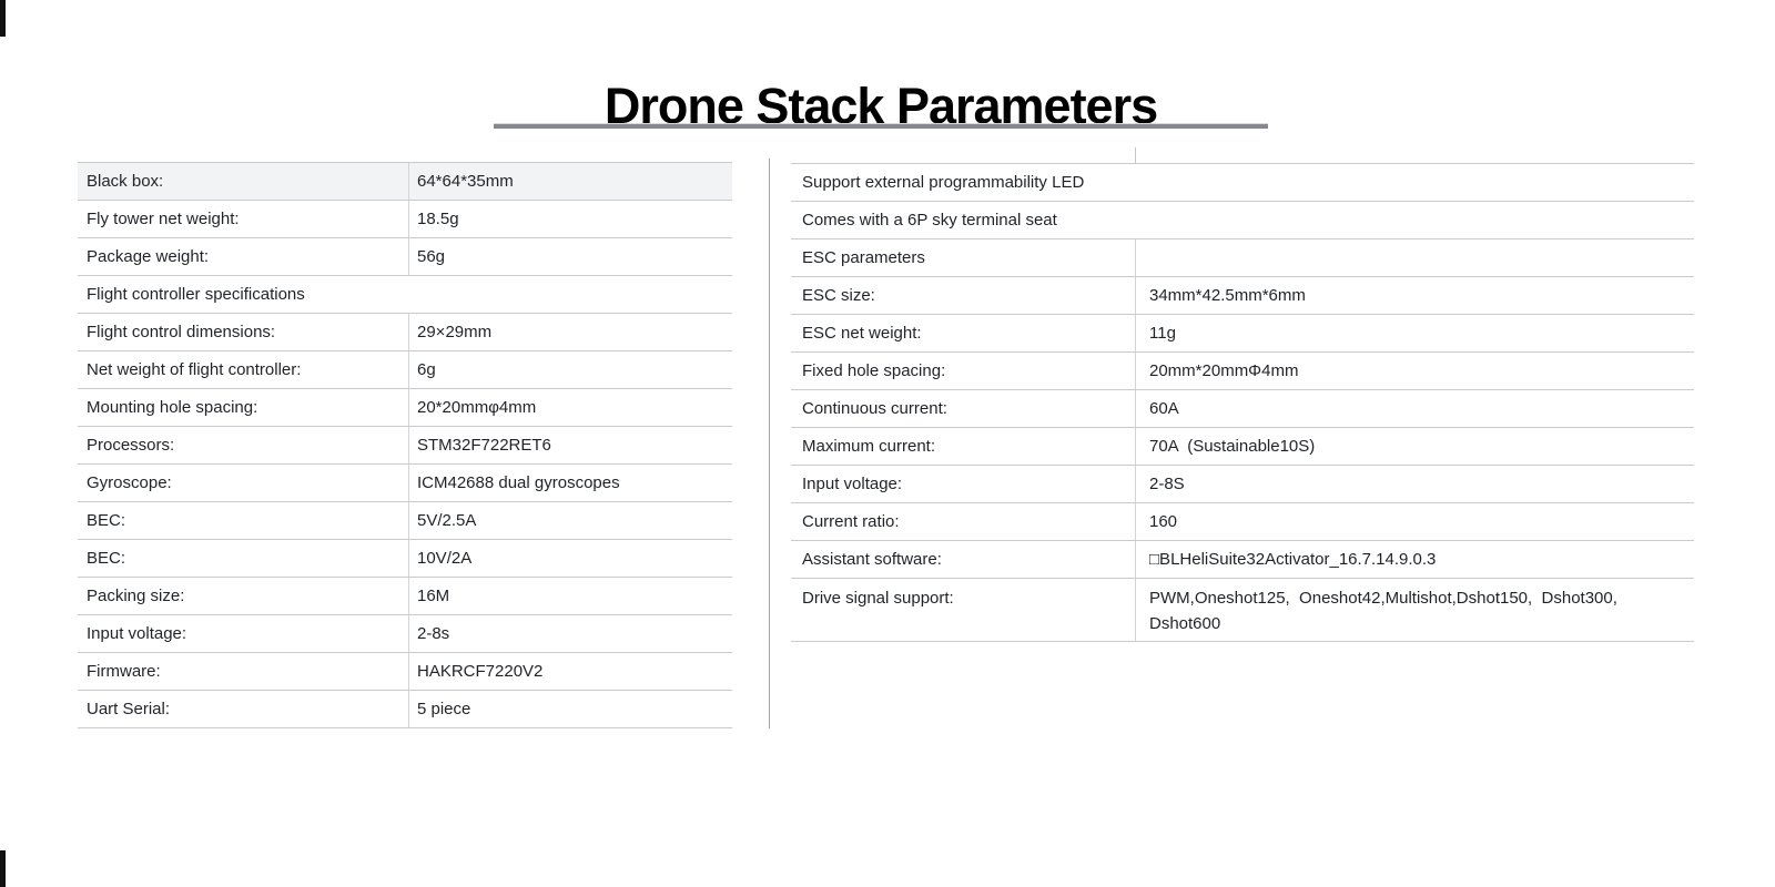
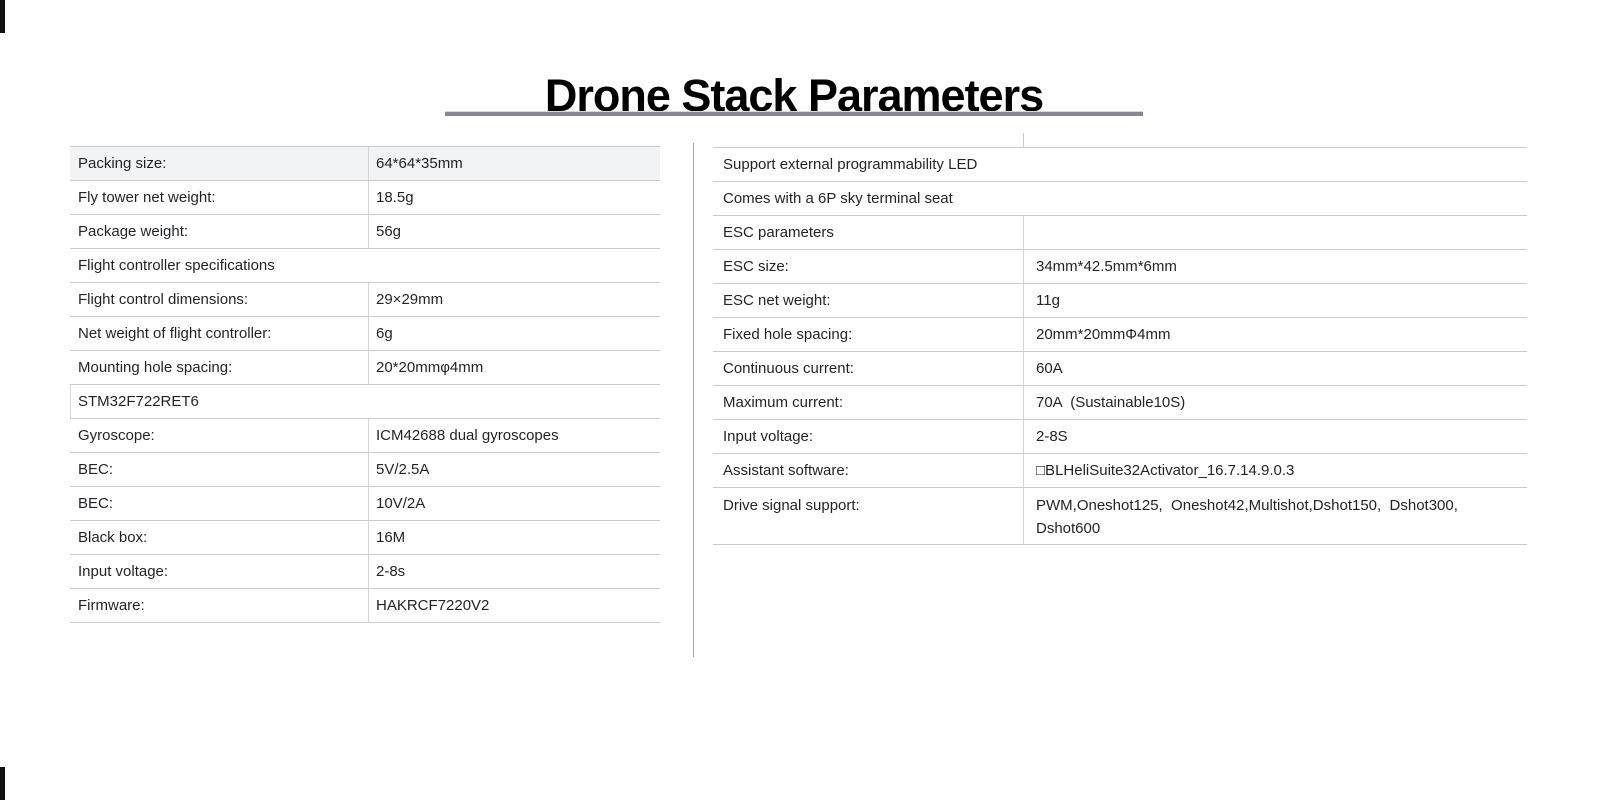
  Drone Stack Parameters
- Black box:
+ Packing size:
  64*64*35mm
  Fly tower net weight:
  18.5g
  Package weight:
  56g
  Flight controller specifications
  Flight control dimensions:
  29×29mm
  Net weight of flight controller:
  6g
  Mounting hole spacing:
  20*20mmφ4mm
- Processors:
  STM32F722RET6
  Gyroscope:
  ICM42688 dual gyroscopes
  BEC:
  5V/2.5A
  BEC:
  10V/2A
- Packing size:
+ Black box:
  16M
  Input voltage:
  2-8s
  Firmware:
  HAKRCF7220V2
- Uart Serial:
- 5 piece
  Support external programmability LED
  Comes with a 6P sky terminal seat
  ESC parameters
  ESC size:
  34mm*42.5mm*6mm
  ESC net weight:
  11g
  Fixed hole spacing:
  20mm*20mmΦ4mm
  Continuous current:
  60A
  Maximum current:
  70A (Sustainable10S)
  Input voltage:
  2-8S
- Current ratio:
- 160
  Assistant software:
  □BLHeliSuite32Activator_16.7.14.9.0.3
  Drive signal support:
  PWM,Oneshot125, Oneshot42,Multishot,Dshot150, Dshot300,
  Dshot600
